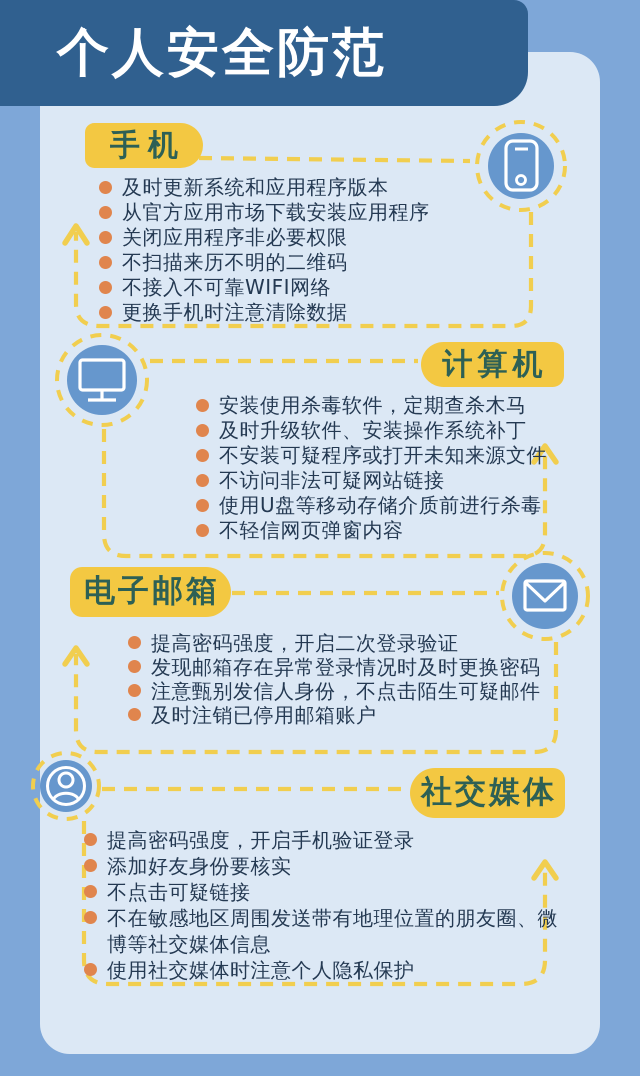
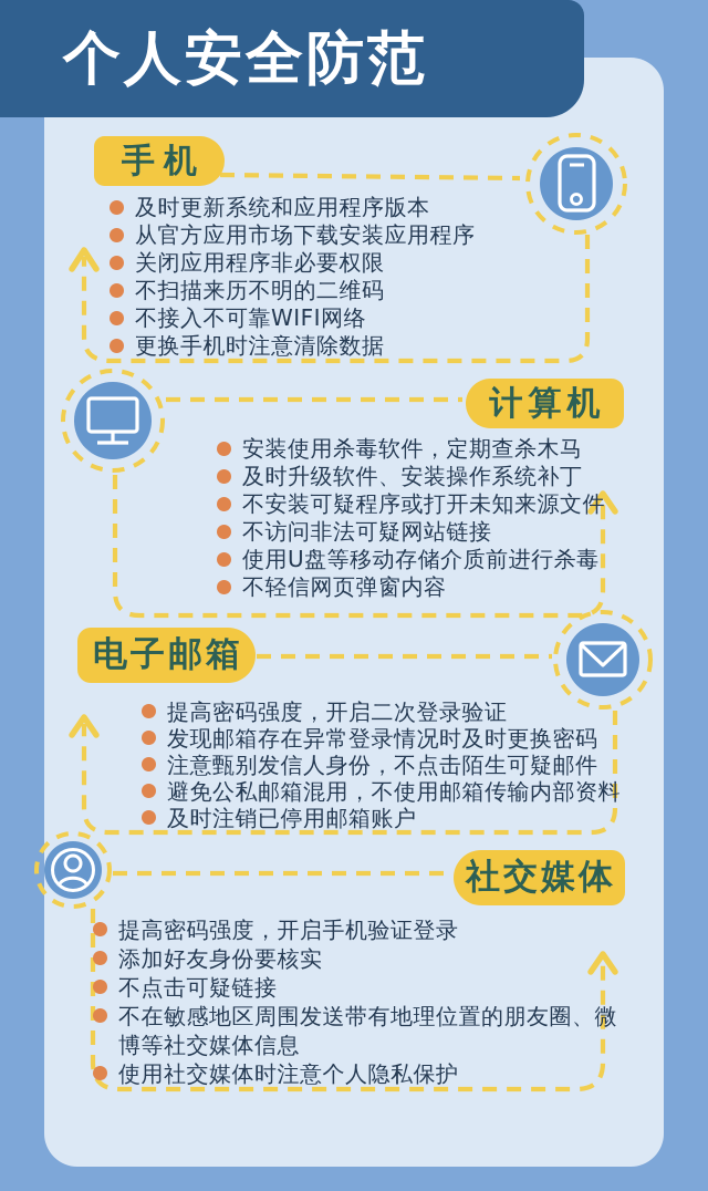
  个人安全防范
  手机
  计算机
  电子邮箱
  社交媒体
  及时更新系统和应用程序版本
  从官方应用市场下载安装应用程序
  关闭应用程序非必要权限
  不扫描来历不明的二维码
  不接入不可靠WIFI网络
  更换手机时注意清除数据
  安装使用杀毒软件，定期查杀木马
  及时升级软件、安装操作系统补丁
  不安装可疑程序或打开未知来源文件
  不访问非法可疑网站链接
  使用U盘等移动存储介质前进行杀毒
  不轻信网页弹窗内容
  提高密码强度，开启二次登录验证
  发现邮箱存在异常登录情况时及时更换密码
  注意甄别发信人身份，不点击陌生可疑邮件
+ 避免公私邮箱混用，不使用邮箱传输内部资料
  及时注销已停用邮箱账户
  提高密码强度，开启手机验证登录
  添加好友身份要核实
  不点击可疑链接
  不在敏感地区周围发送带有地理位置的朋友圈、微博等社交媒体信息
  使用社交媒体时注意个人隐私保护
